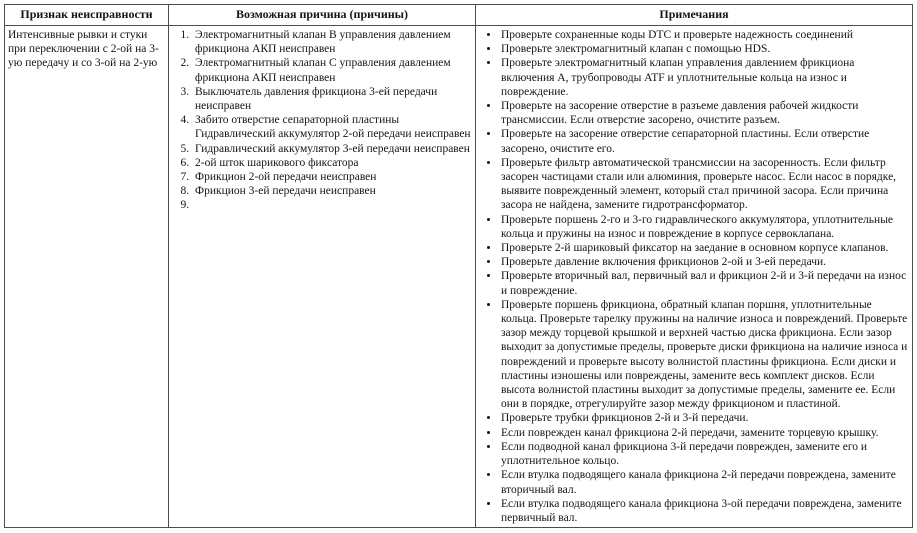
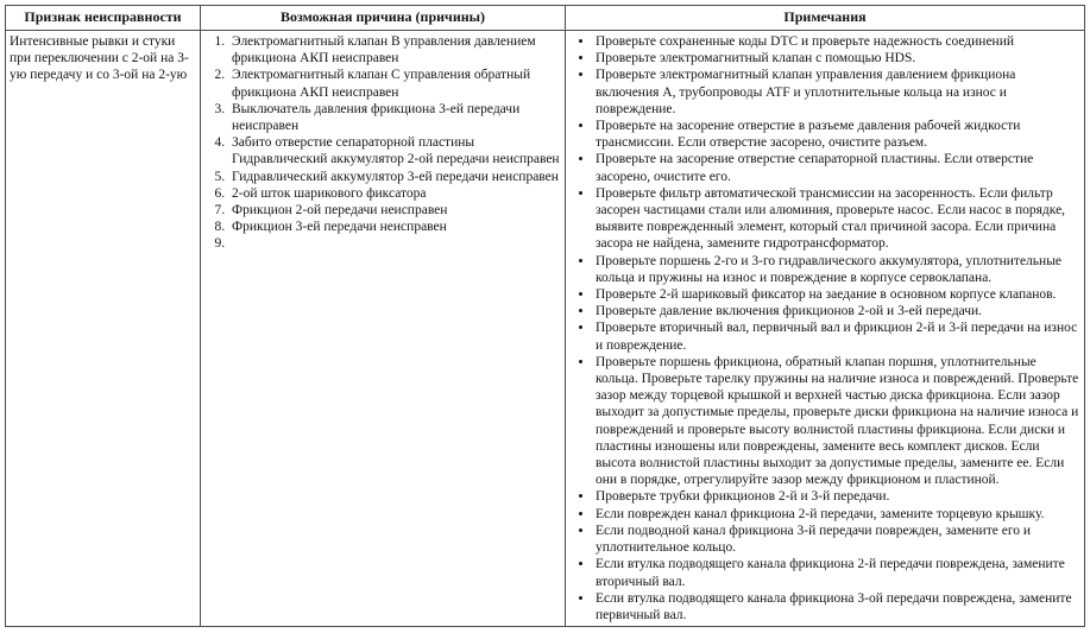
  Признак неисправности	Возможная причина (причины)	Примечания
- Интенсивные рывки и стуки при переключении с 2-ой на 3-ую передачу и со 3-ой на 2-ую	Электромагнитный клапан B управления давлением фрикциона АКП неисправенЭлектромагнитный клапан C управления давлением фрикциона АКП неисправенВыключатель давления фрикциона 3-ей передачи неисправенЗабито отверстие сепараторной пластины Гидравлический аккумулятор 2-ой передачи неисправенГидравлический аккумулятор 3-ей передачи неисправен2-ой шток шарикового фиксатораФрикцион 2-ой передачи неисправенФрикцион 3-ей передачи неисправен	Проверьте сохраненные коды DTC и проверьте надежность соединенийПроверьте электромагнитный клапан с помощью HDS.Проверьте электромагнитный клапан управления давлением фрикциона включения A, трубопроводы ATF и уплотнительные кольца на износ и повреждение.Проверьте на засорение отверстие в разъеме давления рабочей жидкости трансмиссии. Если отверстие засорено, очистите разъем.Проверьте на засорение отверстие сепараторной пластины. Если отверстие засорено, очистите его.Проверьте фильтр автоматической трансмиссии на засоренность. Если фильтр засорен частицами стали или алюминия, проверьте насос. Если насос в порядке, выявите поврежденный элемент, который стал причиной засора. Если причина засора не найдена, замените гидротрансформатор.Проверьте поршень 2-го и 3-го гидравлического аккумулятора, уплотнительные кольца и пружины на износ и повреждение в корпусе сервоклапана.Проверьте 2-й шариковый фиксатор на заедание в основном корпусе клапанов.Проверьте давление включения фрикционов 2-ой и 3-ей передачи.Проверьте вторичный вал, первичный вал и фрикцион 2-й и 3-й передачи на износ и повреждение.Проверьте поршень фрикциона, обратный клапан поршня, уплотнительные кольца. Проверьте тарелку пружины на наличие износа и повреждений. Проверьте зазор между торцевой крышкой и верхней частью диска фрикциона. Если зазор выходит за допустимые пределы, проверьте диски фрикциона на наличие износа и повреждений и проверьте высоту волнистой пластины фрикциона. Если диски и пластины изношены или повреждены, замените весь комплект дисков. Если высота волнистой пластины выходит за допустимые пределы, замените ее. Если они в порядке, отрегулируйте зазор между фрикционом и пластиной.Проверьте трубки фрикционов 2-й и 3-й передачи.Если поврежден канал фрикциона 2-й передачи, замените торцевую крышку.Если подводной канал фрикциона 3-й передачи поврежден, замените его и уплотнительное кольцо.Если втулка подводящего канала фрикциона 2-й передачи повреждена, замените вторичный вал.Если втулка подводящего канала фрикциона 3-ой передачи повреждена, замените первичный вал.
+ Интенсивные рывки и стуки при переключении с 2-ой на 3-ую передачу и со 3-ой на 2-ую	Электромагнитный клапан B управления давлением фрикциона АКП неисправенЭлектромагнитный клапан C управления обратный фрикциона АКП неисправенВыключатель давления фрикциона 3-ей передачи неисправенЗабито отверстие сепараторной пластины Гидравлический аккумулятор 2-ой передачи неисправенГидравлический аккумулятор 3-ей передачи неисправен2-ой шток шарикового фиксатораФрикцион 2-ой передачи неисправенФрикцион 3-ей передачи неисправен	Проверьте сохраненные коды DTC и проверьте надежность соединенийПроверьте электромагнитный клапан с помощью HDS.Проверьте электромагнитный клапан управления давлением фрикциона включения A, трубопроводы ATF и уплотнительные кольца на износ и повреждение.Проверьте на засорение отверстие в разъеме давления рабочей жидкости трансмиссии. Если отверстие засорено, очистите разъем.Проверьте на засорение отверстие сепараторной пластины. Если отверстие засорено, очистите его.Проверьте фильтр автоматической трансмиссии на засоренность. Если фильтр засорен частицами стали или алюминия, проверьте насос. Если насос в порядке, выявите поврежденный элемент, который стал причиной засора. Если причина засора не найдена, замените гидротрансформатор.Проверьте поршень 2-го и 3-го гидравлического аккумулятора, уплотнительные кольца и пружины на износ и повреждение в корпусе сервоклапана.Проверьте 2-й шариковый фиксатор на заедание в основном корпусе клапанов.Проверьте давление включения фрикционов 2-ой и 3-ей передачи.Проверьте вторичный вал, первичный вал и фрикцион 2-й и 3-й передачи на износ и повреждение.Проверьте поршень фрикциона, обратный клапан поршня, уплотнительные кольца. Проверьте тарелку пружины на наличие износа и повреждений. Проверьте зазор между торцевой крышкой и верхней частью диска фрикциона. Если зазор выходит за допустимые пределы, проверьте диски фрикциона на наличие износа и повреждений и проверьте высоту волнистой пластины фрикциона. Если диски и пластины изношены или повреждены, замените весь комплект дисков. Если высота волнистой пластины выходит за допустимые пределы, замените ее. Если они в порядке, отрегулируйте зазор между фрикционом и пластиной.Проверьте трубки фрикционов 2-й и 3-й передачи.Если поврежден канал фрикциона 2-й передачи, замените торцевую крышку.Если подводной канал фрикциона 3-й передачи поврежден, замените его и уплотнительное кольцо.Если втулка подводящего канала фрикциона 2-й передачи повреждена, замените вторичный вал.Если втулка подводящего канала фрикциона 3-ой передачи повреждена, замените первичный вал.
